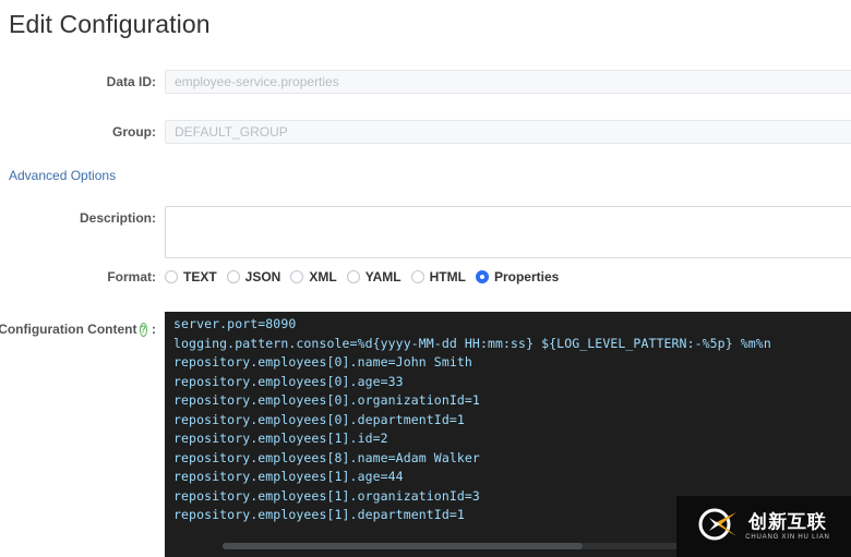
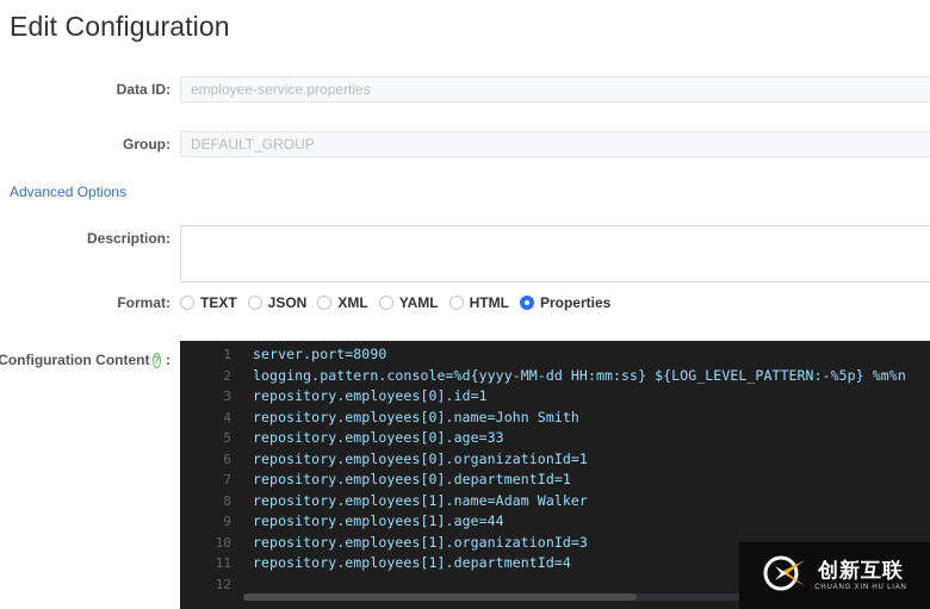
  Edit Configuration
  Data ID:
  employee-service.properties
  Group:
  DEFAULT_GROUP
  Advanced Options
  Description:
  Format:
  TEXT
  JSON
  XML
  YAML
  HTML
  Properties
  Configuration Content
  ?
  :
+ 1
+ 2
+ 3
+ 4
+ 5
+ 6
+ 7
+ 8
+ 9
+ 10
+ 11
+ 12
  server.port=8090
  logging.pattern.console=%d{yyyy-MM-dd HH:mm:ss} ${LOG_LEVEL_PATTERN:-%5p} %m%n
+ repository.employees[0].id=1
  repository.employees[0].name=John Smith
  repository.employees[0].age=33
  repository.employees[0].organizationId=1
  repository.employees[0].departmentId=1
- repository.employees[1].id=2
- repository.employees[8].name=Adam Walker
+ repository.employees[1].name=Adam Walker
  repository.employees[1].age=44
  repository.employees[1].organizationId=3
- repository.employees[1].departmentId=1
+ repository.employees[1].departmentId=4
  创新互联
